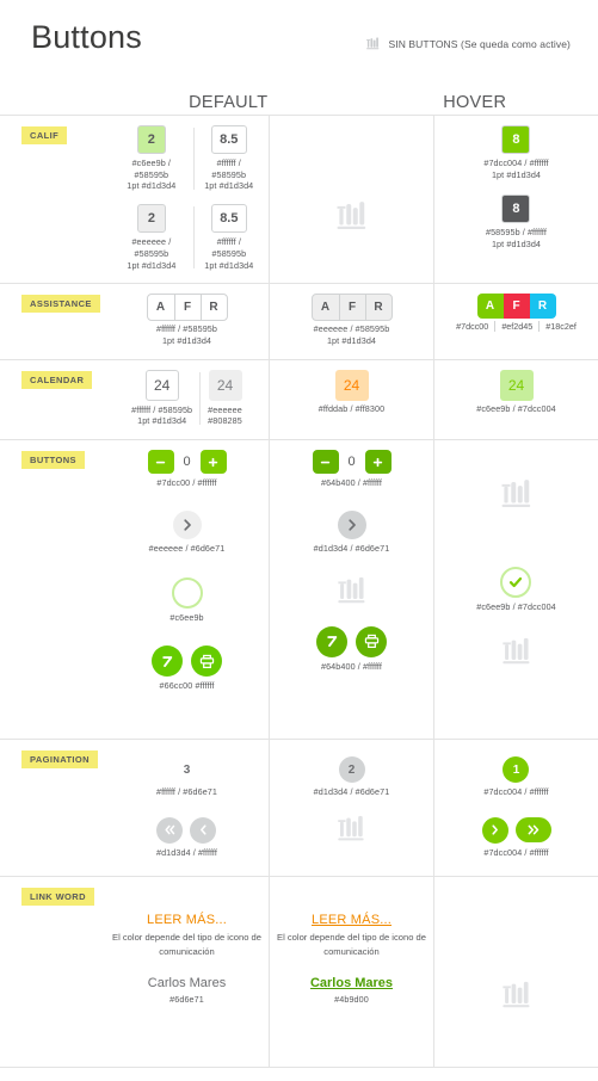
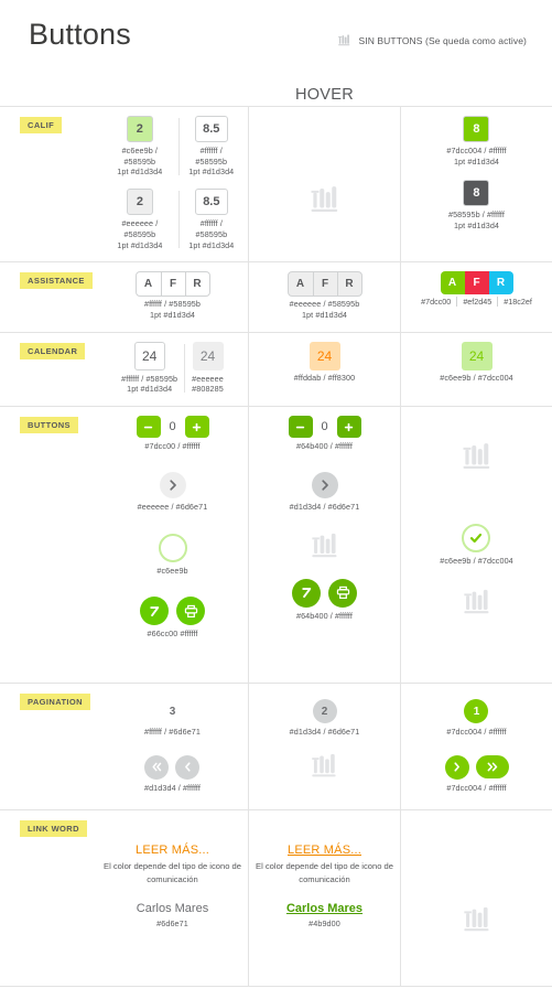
  Buttons
  SIN BUTTONS (Se queda como active)
- DEFAULT
  HOVER
  CALIF
  2
  #c6ee9b / #58595b
  1pt #d1d3d4
  8.5
  #ffffff / #58595b
  1pt #d1d3d4
  2
  #eeeeee / #58595b
  1pt #d1d3d4
  8.5
  #ffffff / #58595b
  1pt #d1d3d4
  8
  #7dcc004 / #ffffff
  1pt #d1d3d4
  8
  #58595b / #ffffff
  1pt #d1d3d4
  ASSISTANCE
  A
  F
  R
  #ffffff / #58595b
  1pt #d1d3d4
  A
  F
  R
  #eeeeee / #58595b
  1pt #d1d3d4
  A
  F
  R
  #7dcc00
  #ef2d45
  #18c2ef
  CALENDAR
  24
  #ffffff / #58595b
  1pt #d1d3d4
  24
  #eeeeee
  #808285
  24
  #ffddab / #ff8300
  24
  #c6ee9b / #7dcc004
  BUTTONS
  0
  #7dcc00 / #ffffff
  #eeeeee / #6d6e71
  #c6ee9b
  #66cc00 #ffffff
  0
  #64b400 / #ffffff
  #d1d3d4 / #6d6e71
  #64b400 / #ffffff
  #c6ee9b / #7dcc004
  PAGINATION
  3
  #ffffff / #6d6e71
  #d1d3d4 / #ffffff
  2
  #d1d3d4 / #6d6e71
  1
  #7dcc004 / #ffffff
  #7dcc004 / #ffffff
  LINK WORD
  LEER MÁS...
  El color depende del tipo de icono de comunicación
  Carlos Mares
  #6d6e71
  LEER MÁS...
  El color depende del tipo de icono de comunicación
  Carlos Mares
  #4b9d00
